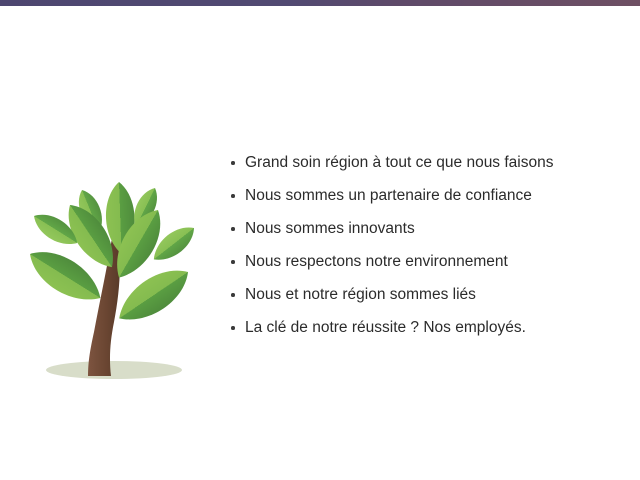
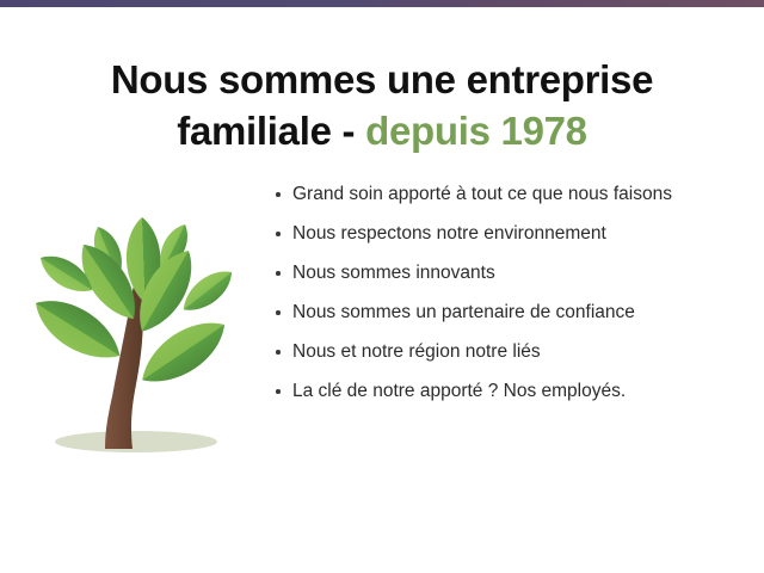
+ Nous sommes une entreprise
+ familiale - depuis 1978
- Grand soin région à tout ce que nous faisons
+ Grand soin apporté à tout ce que nous faisons
- Nous sommes un partenaire de confiance
+ Nous respectons notre environnement
  Nous sommes innovants
- Nous respectons notre environnement
+ Nous sommes un partenaire de confiance
- Nous et notre région sommes liés
+ Nous et notre région notre liés
- La clé de notre réussite ? Nos employés.
+ La clé de notre apporté ? Nos employés.
